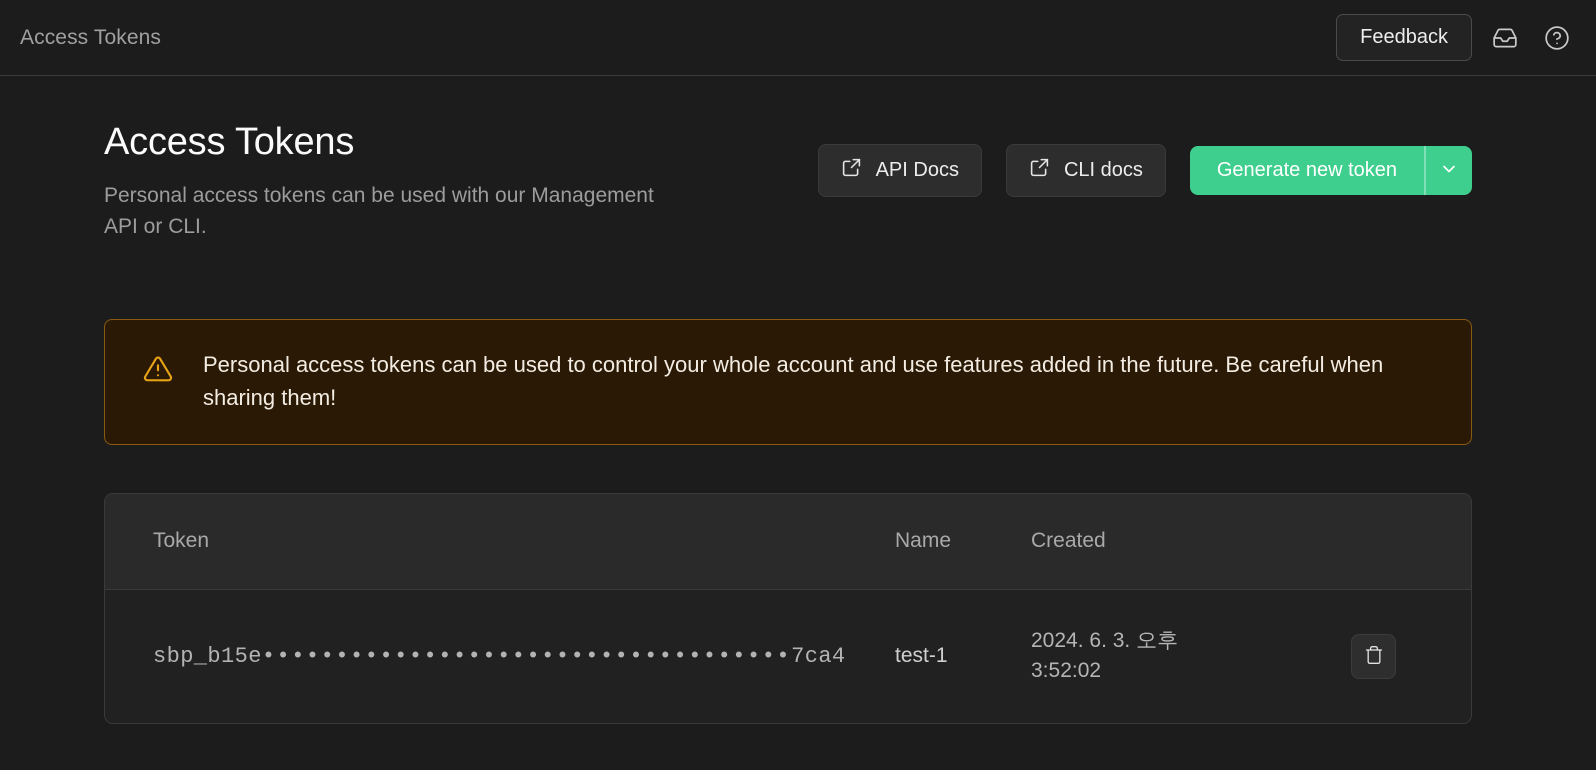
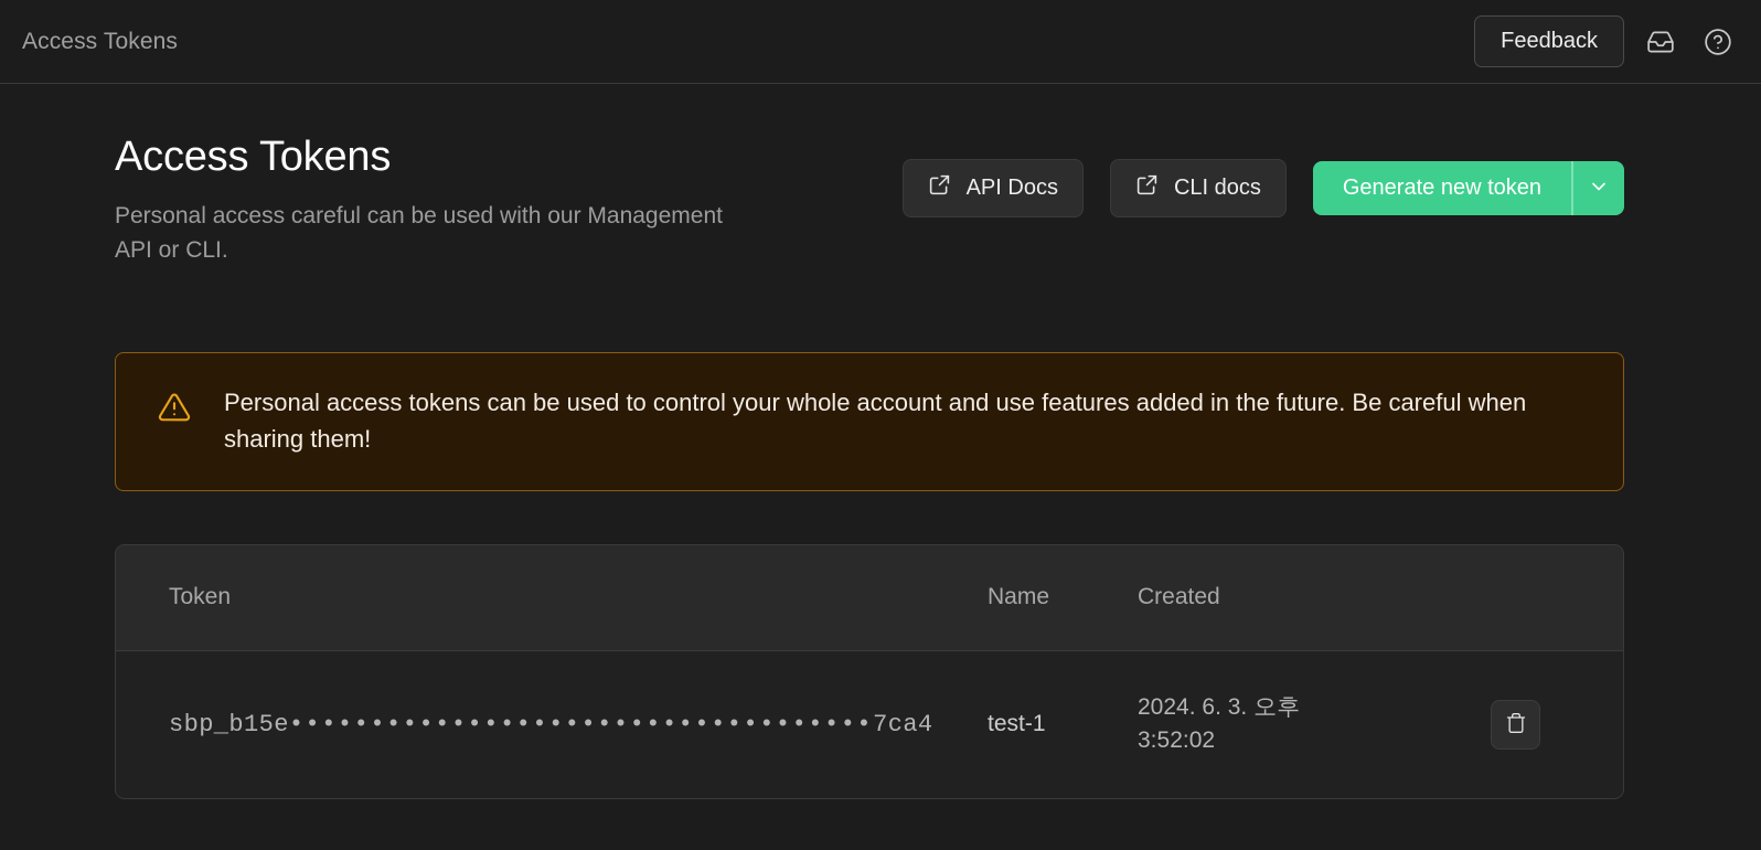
  Access Tokens
  Feedback
  Access Tokens
- Personal access tokens can be used with our Management API or CLI.
+ Personal access careful can be used with our Management API or CLI.
  API Docs
  CLI docs
  Generate new token
  Personal access tokens can be used to control your whole account and use features added in the future. Be careful when sharing them!
  Token
  Name
  Created
  sbp_b15e••••••••••••••••••••••••••••••••••••7ca4
  test-1
  2024. 6. 3. 오후 3:52:02
